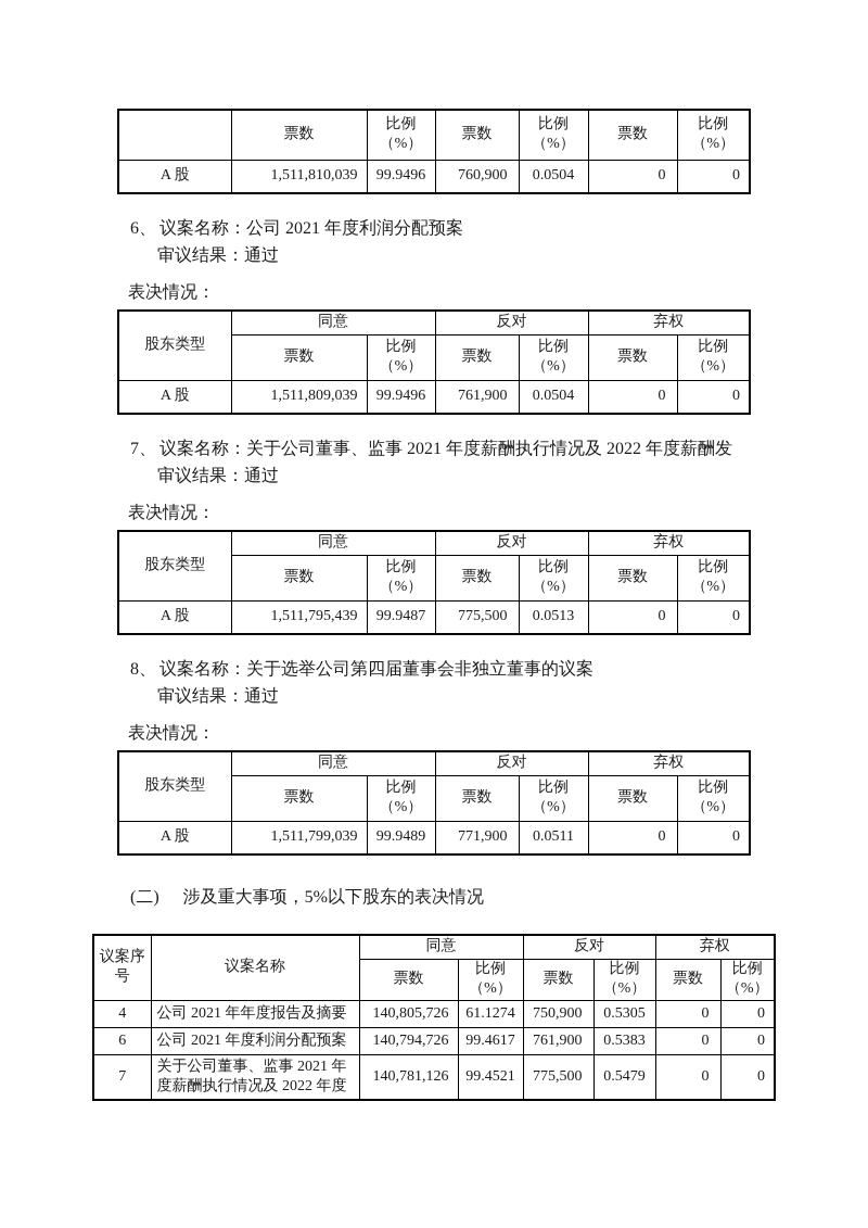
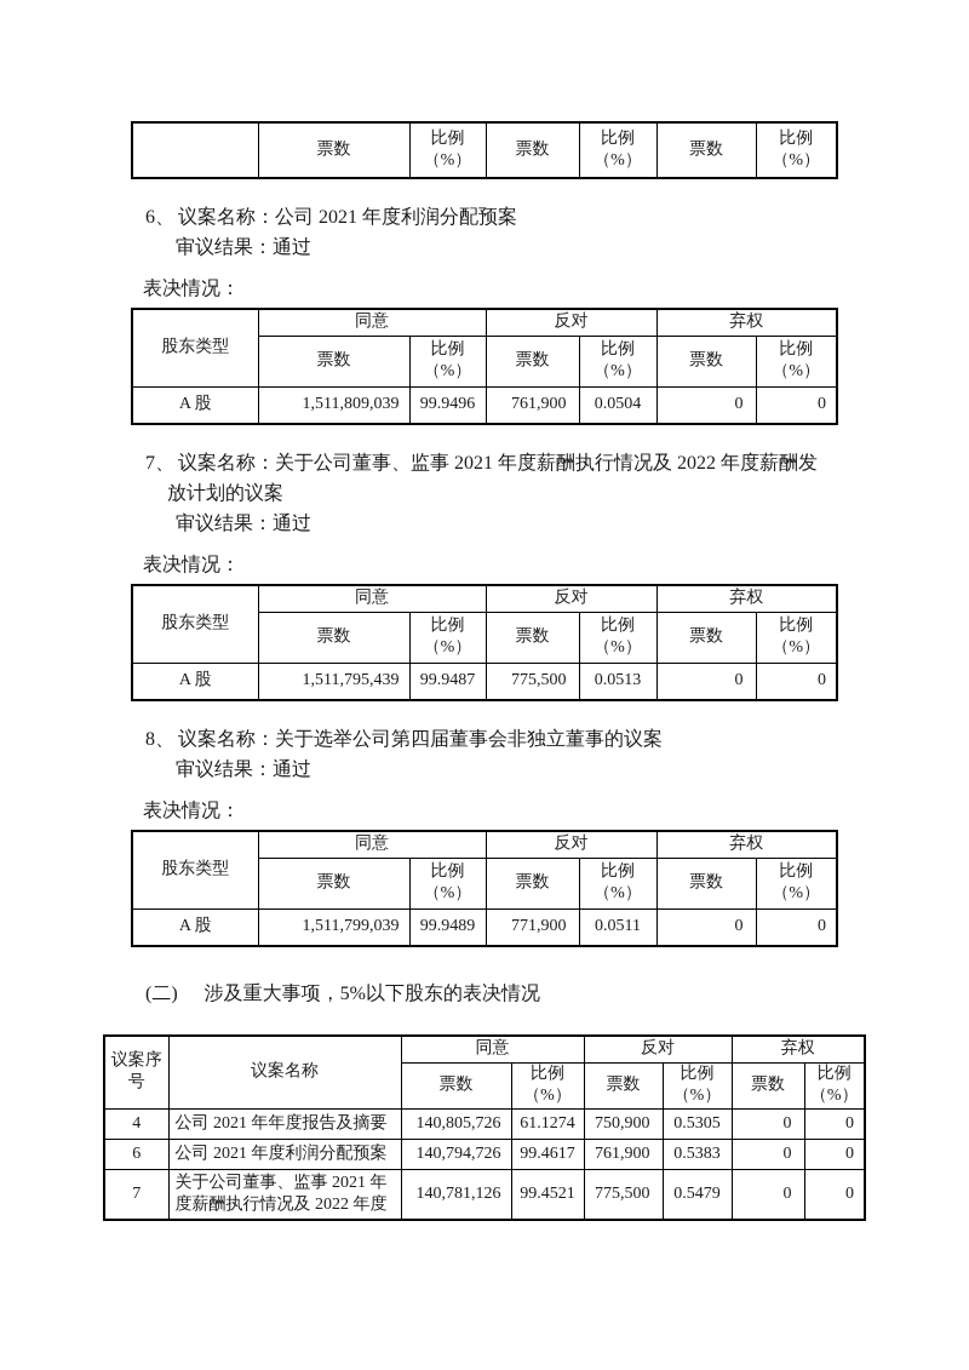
  	票数	比例（%）	票数	比例（%）	票数	比例（%）
- A 股	1,511,810,039	99.9496	760,900	0.0504	0	0
  6、
  议案名称：公司 2021 年度利润分配预案
  审议结果：通过
  表决情况：
  股东类型	同意	反对	弃权
  票数	比例（%）	票数	比例（%）	票数	比例（%）
  A 股	1,511,809,039	99.9496	761,900	0.0504	0	0
  7、
  议案名称：关于公司董事、监事 2021 年度薪酬执行情况及 2022 年度薪酬发
+ 放计划的议案
  审议结果：通过
  表决情况：
  股东类型	同意	反对	弃权
  票数	比例（%）	票数	比例（%）	票数	比例（%）
  A 股	1,511,795,439	99.9487	775,500	0.0513	0	0
  8、
  议案名称：关于选举公司第四届董事会非独立董事的议案
  审议结果：通过
  表决情况：
  股东类型	同意	反对	弃权
  票数	比例（%）	票数	比例（%）	票数	比例（%）
  A 股	1,511,799,039	99.9489	771,900	0.0511	0	0
  (二) 涉及重大事项，5%以下股东的表决情况
  议案序号	议案名称	同意	反对	弃权
  票数	比例（%）	票数	比例（%）	票数	比例（%）
  4	公司 2021 年年度报告及摘要	140,805,726	61.1274	750,900	0.5305	0	0
  6	公司 2021 年度利润分配预案	140,794,726	99.4617	761,900	0.5383	0	0
  7	关于公司董事、监事 2021 年度薪酬执行情况及 2022 年度	140,781,126	99.4521	775,500	0.5479	0	0
